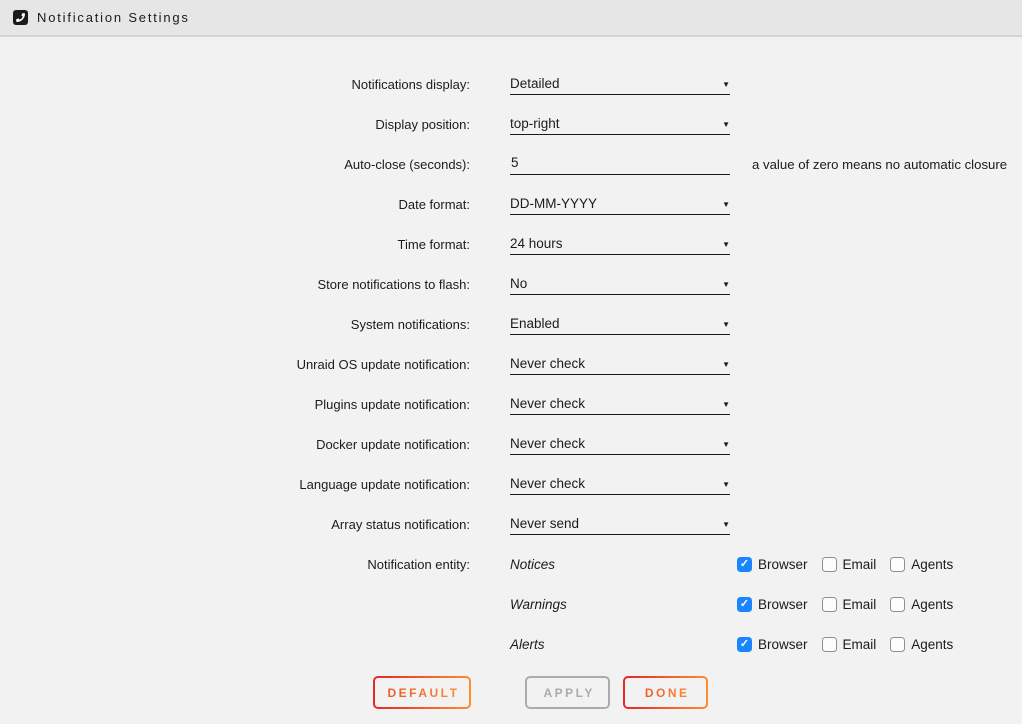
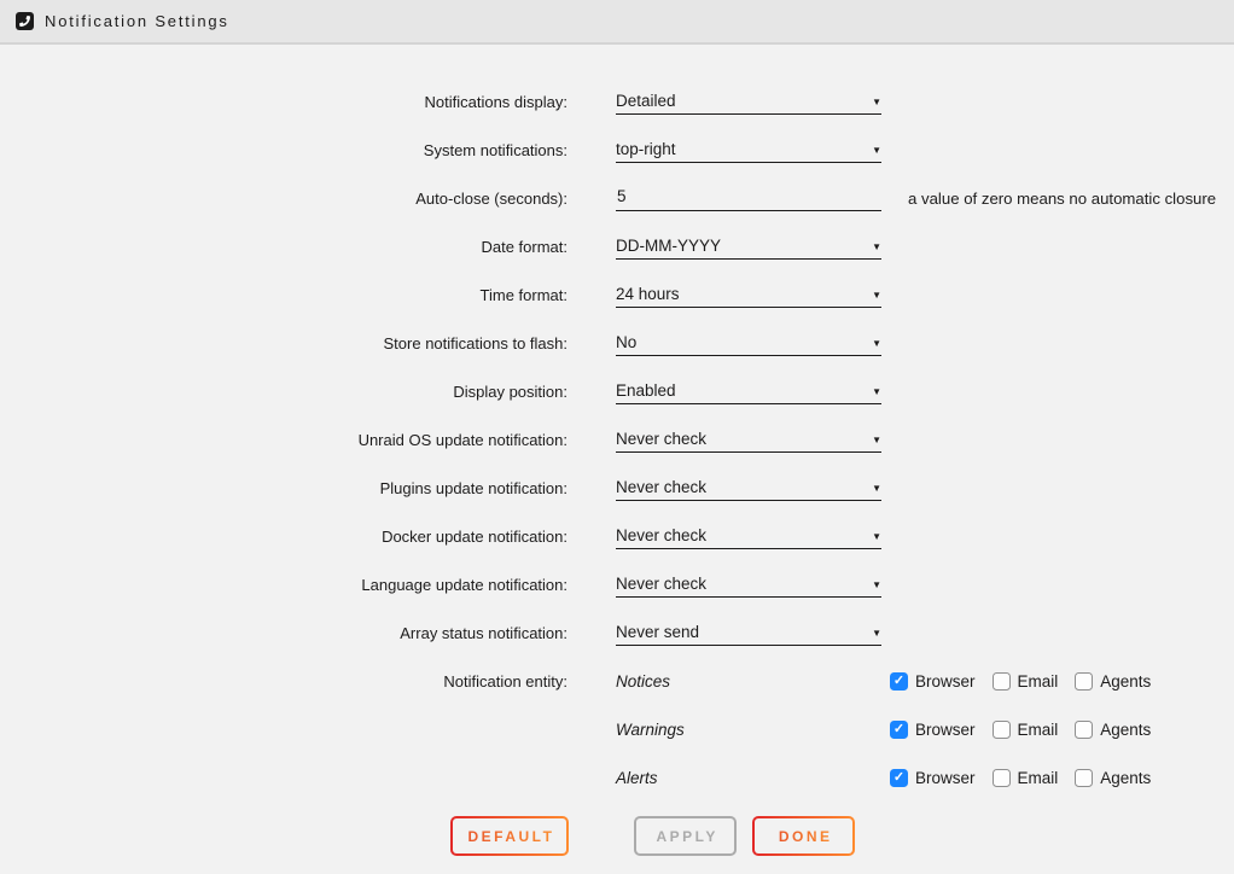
  Notification Settings
  Notifications display:
  Detailed
  ▼
- Display position:
+ System notifications:
  top-right
  ▼
  Auto-close (seconds):
  5
  a value of zero means no automatic closure
  Date format:
  DD-MM-YYYY
  ▼
  Time format:
  24 hours
  ▼
  Store notifications to flash:
  No
  ▼
- System notifications:
+ Display position:
  Enabled
  ▼
  Unraid OS update notification:
  Never check
  ▼
  Plugins update notification:
  Never check
  ▼
  Docker update notification:
  Never check
  ▼
  Language update notification:
  Never check
  ▼
  Array status notification:
  Never send
  ▼
  Notification entity:
  Notices
  Browser
  Email
  Agents
  Warnings
  Browser
  Email
  Agents
  Alerts
  Browser
  Email
  Agents
  DEFAULT
  APPLY
  DONE
